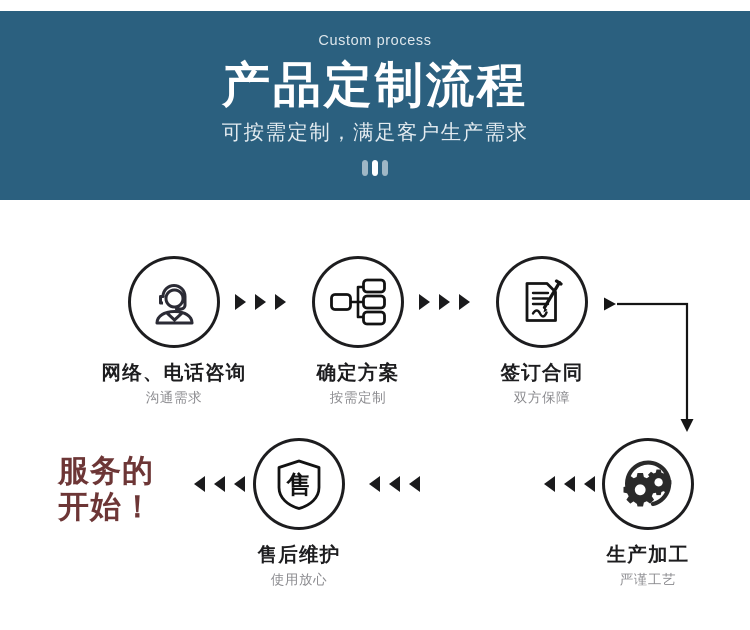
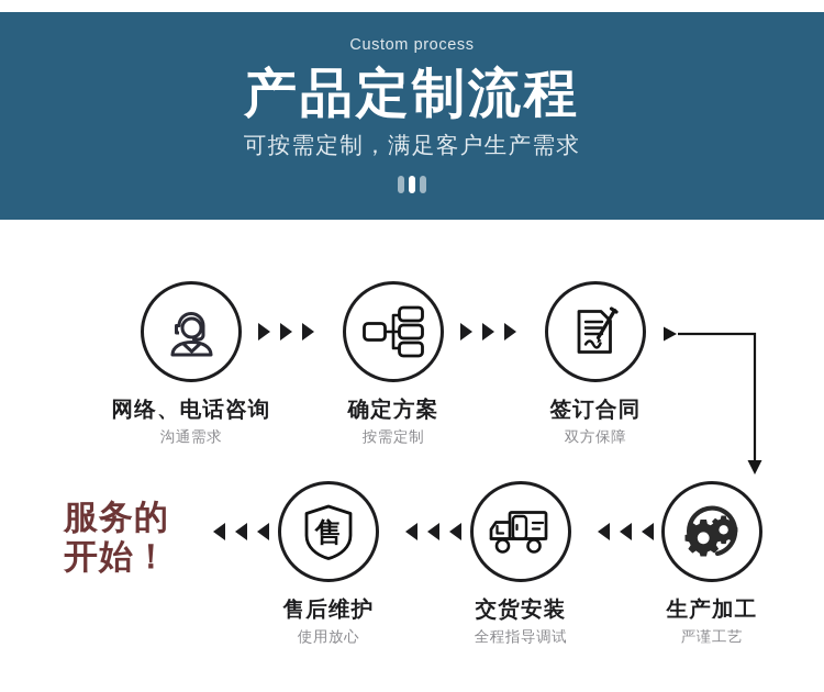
  Custom process
  产品定制流程
  可按需定制，满足客户生产需求
  网络、电话咨询
  沟通需求
  确定方案
  按需定制
  签订合同
  双方保障
  服务的
  开始！
  售
  售后维护
  使用放心
+ 交货安装
+ 全程指导调试
  生产加工
  严谨工艺
